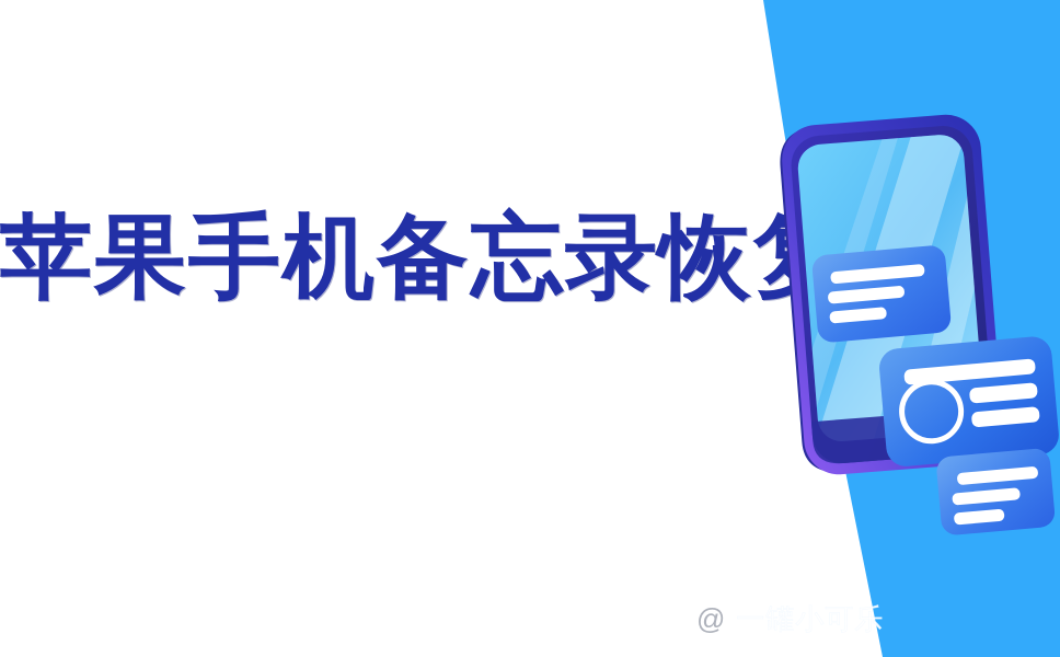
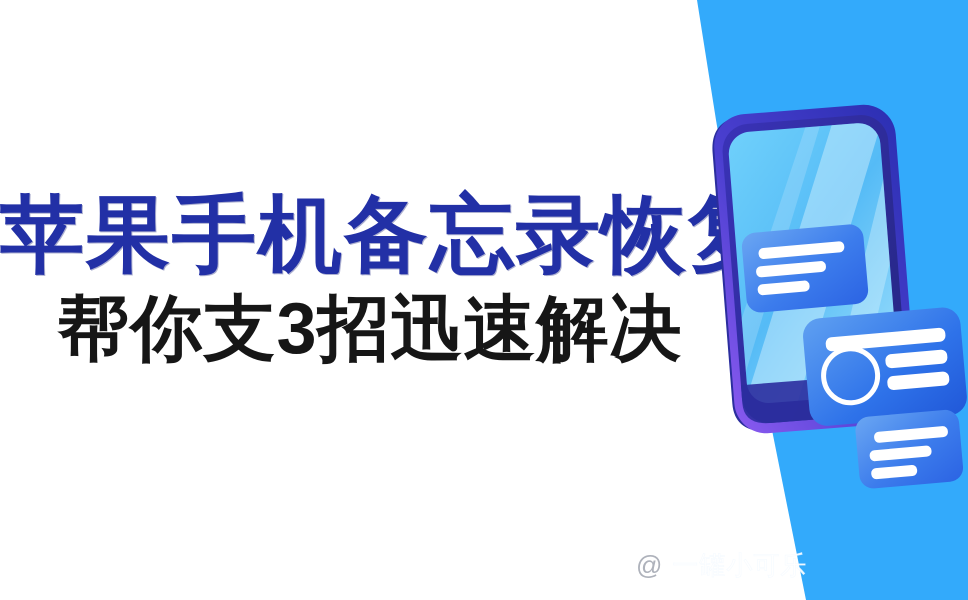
  苹果手机备忘录恢
+ 帮你支3招迅速解决
  @
  一罐小可乐
